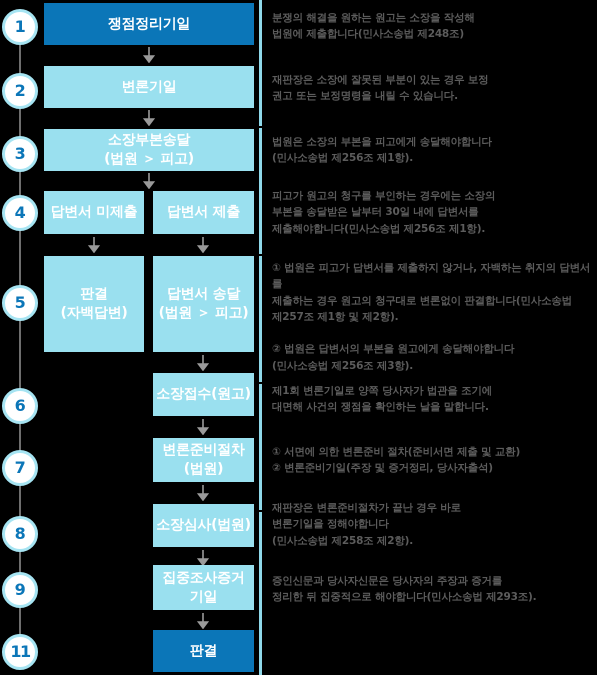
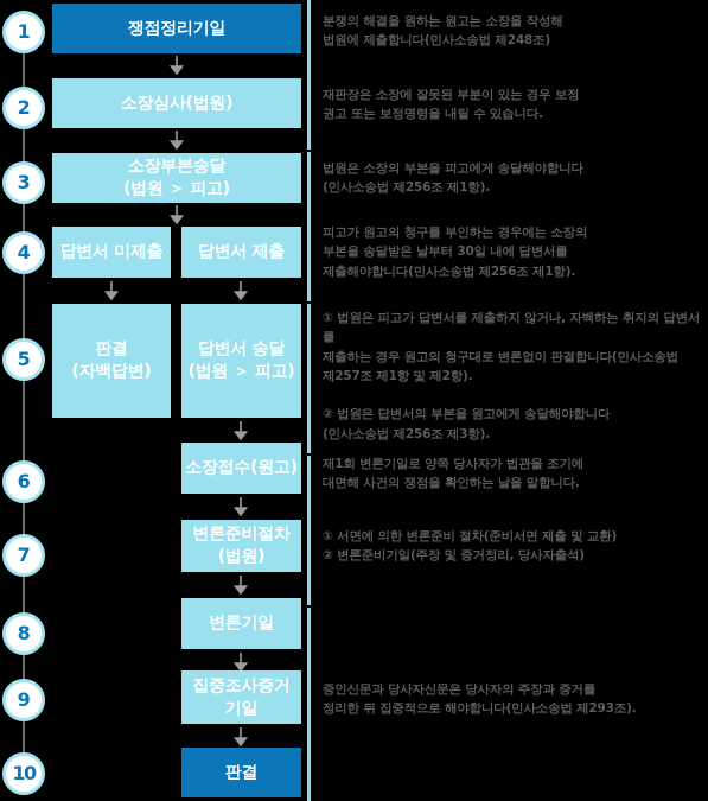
  1
  2
  3
  4
  5
  6
  7
  8
  9
- 11
+ 10
  쟁점정리기일
- 변론기일
+ 소장심사(법원)
  소장부본송달
  (법원 ＞ 피고)
  답변서 미제출
  답변서 제출
  판결
  (자백답변)
  답변서 송달
  (법원 ＞ 피고)
  소장접수(원고)
  변론준비절차
  (법원)
- 소장심사(법원)
+ 변론기일
  집중조사증거
  기일
  판결
  분쟁의 해결을 원하는 원고는 소장을 작성해
  법원에 제출합니다(민사소송법 제248조)
  재판장은 소장에 잘못된 부분이 있는 경우 보정
  권고 또는 보정명령을 내릴 수 있습니다.
  법원은 소장의 부본을 피고에게 송달해야합니다
  (민사소송법 제256조 제1항).
  피고가 원고의 청구를 부인하는 경우에는 소장의
  부본을 송달받은 날부터 30일 내에 답변서를
  제출해야합니다(민사소송법 제256조 제1항).
  ① 법원은 피고가 답변서를 제출하지 않거나, 자백하는 취지의 답변서를
  제출하는 경우 원고의 청구대로 변론없이 판결합니다(민사소송법
  제257조 제1항 및 제2항).
  ② 법원은 답변서의 부본을 원고에게 송달해야합니다
  (민사소송법 제256조 제3항).
  제1회 변론기일로 양쪽 당사자가 법관을 조기에
  대면해 사건의 쟁점을 확인하는 날을 말합니다.
  ① 서면에 의한 변론준비 절차(준비서면 제출 및 교환)
  ② 변론준비기일(주장 및 증거정리, 당사자출석)
- 재판장은 변론준비절차가 끝난 경우 바로
- 변론기일을 정해야합니다
- (민사소송법 제258조 제2항).
  증인신문과 당사자신문은 당사자의 주장과 증거를
  정리한 뒤 집중적으로 해야합니다(민사소송법 제293조).
